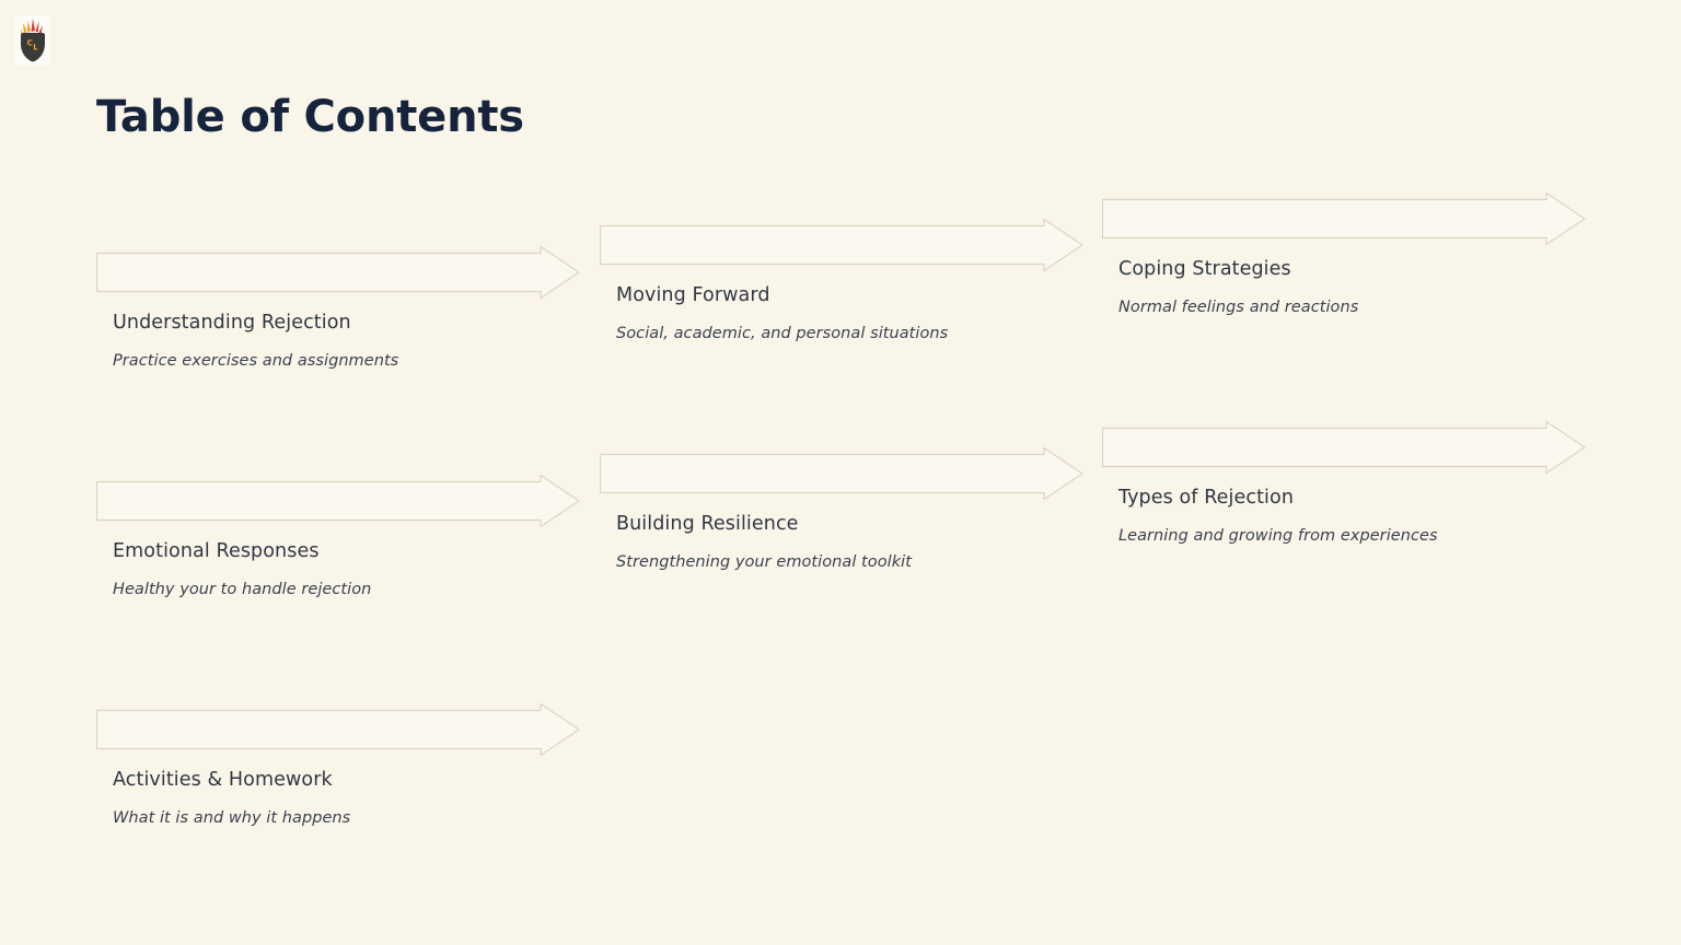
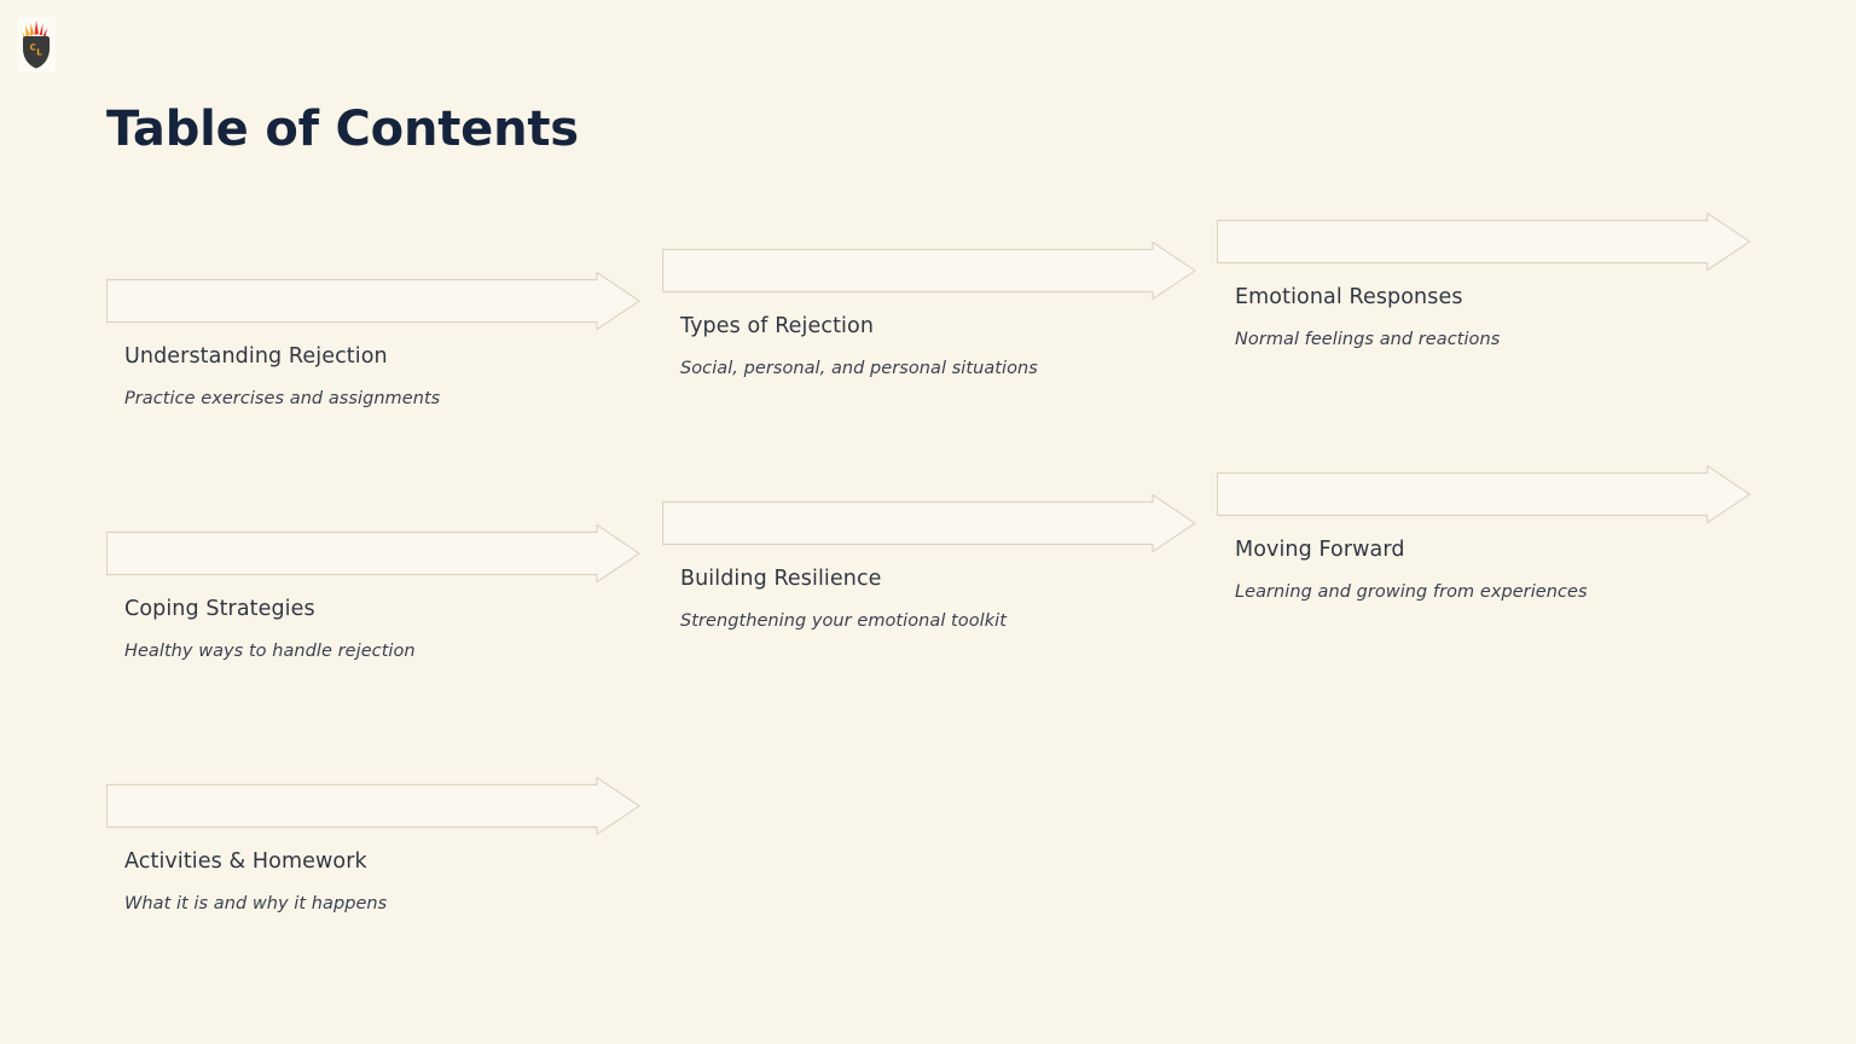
  C
  L
  Table of Contents
  Understanding Rejection
  Practice exercises and assignments
- Moving Forward
+ Types of Rejection
- Social, academic, and personal situations
+ Social, personal, and personal situations
- Coping Strategies
+ Emotional Responses
  Normal feelings and reactions
- Emotional Responses
+ Coping Strategies
- Healthy your to handle rejection
+ Healthy ways to handle rejection
  Building Resilience
  Strengthening your emotional toolkit
- Types of Rejection
+ Moving Forward
  Learning and growing from experiences
  Activities & Homework
  What it is and why it happens
